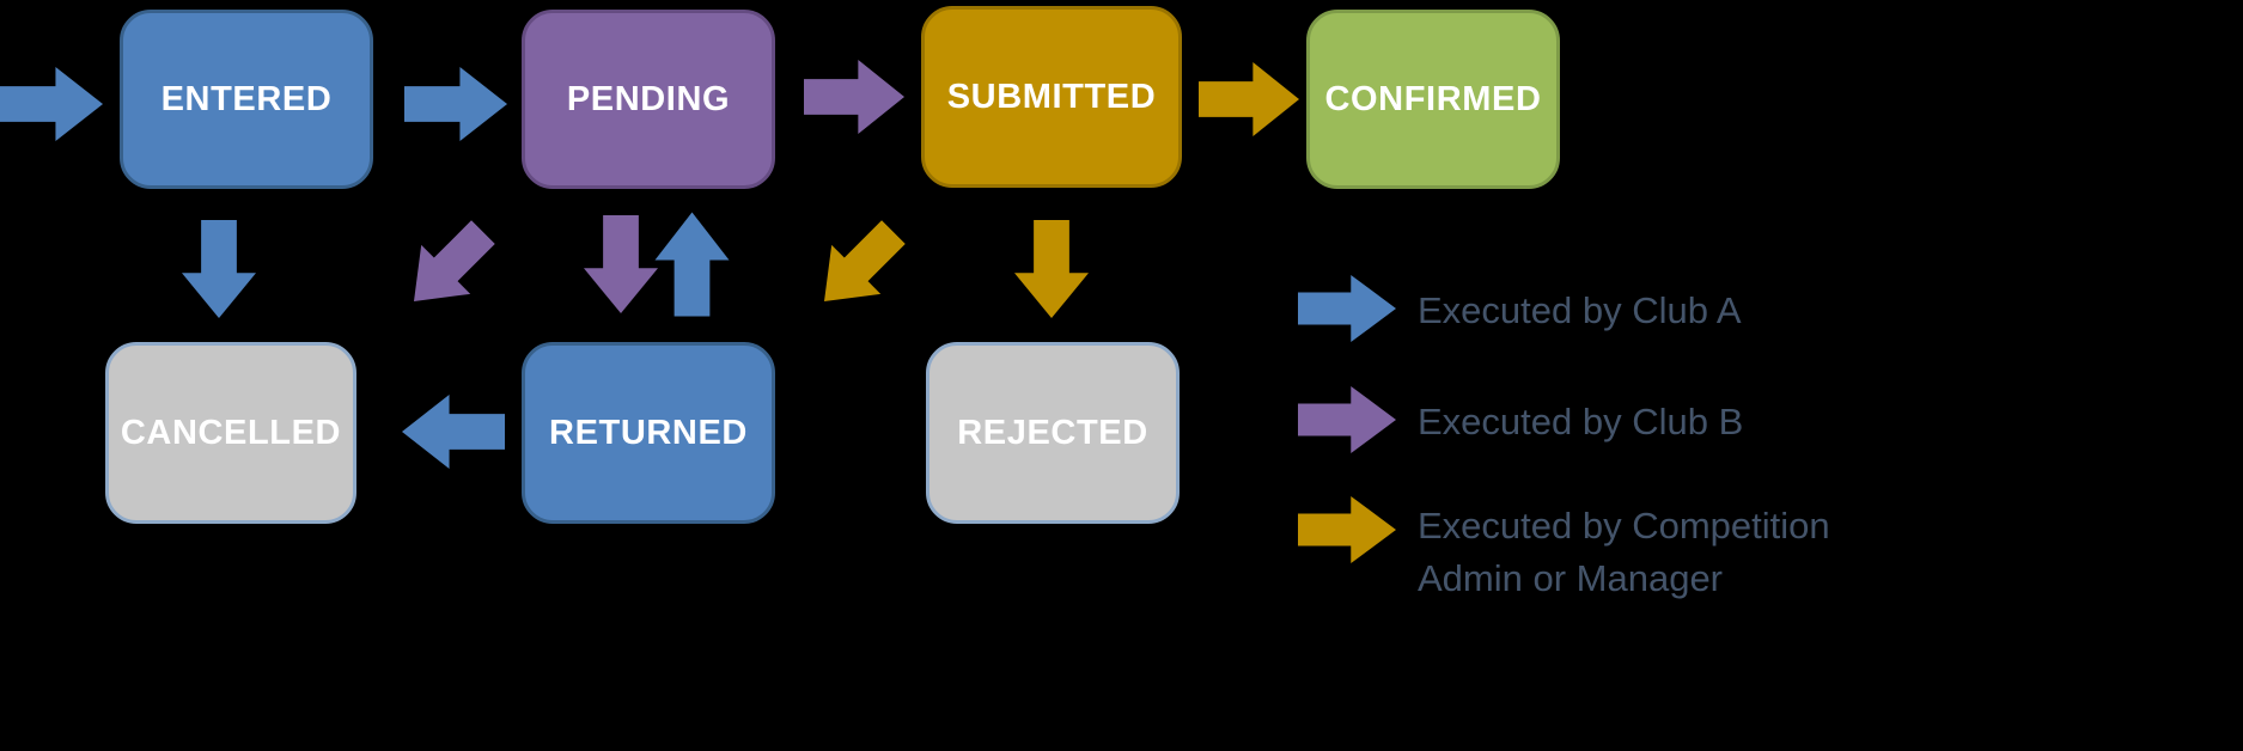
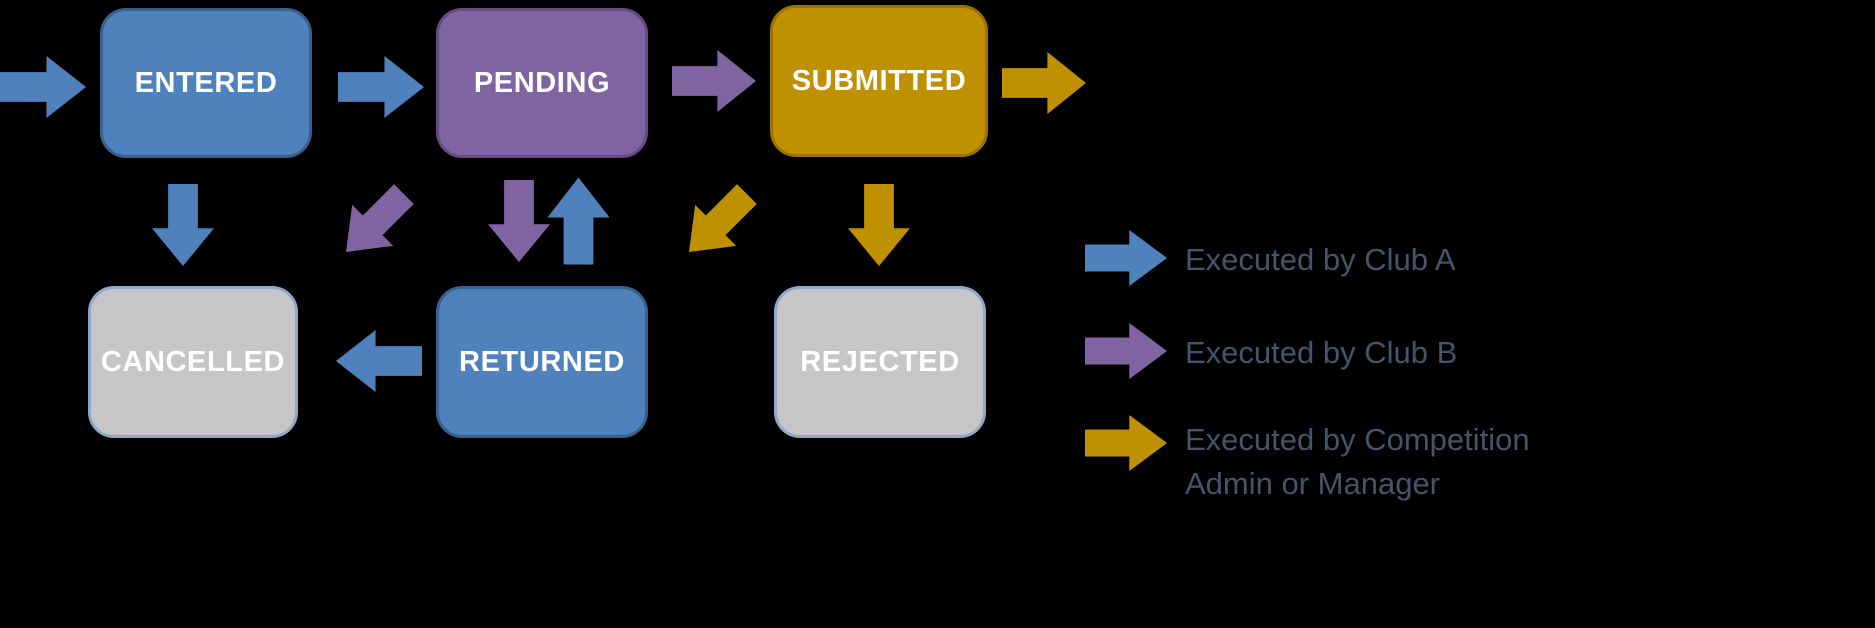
  ENTERED
  PENDING
  SUBMITTED
- CONFIRMED
  CANCELLED
  RETURNED
  REJECTED
  Executed by Club A
  Executed by Club B
  Executed by Competition Admin or Manager
